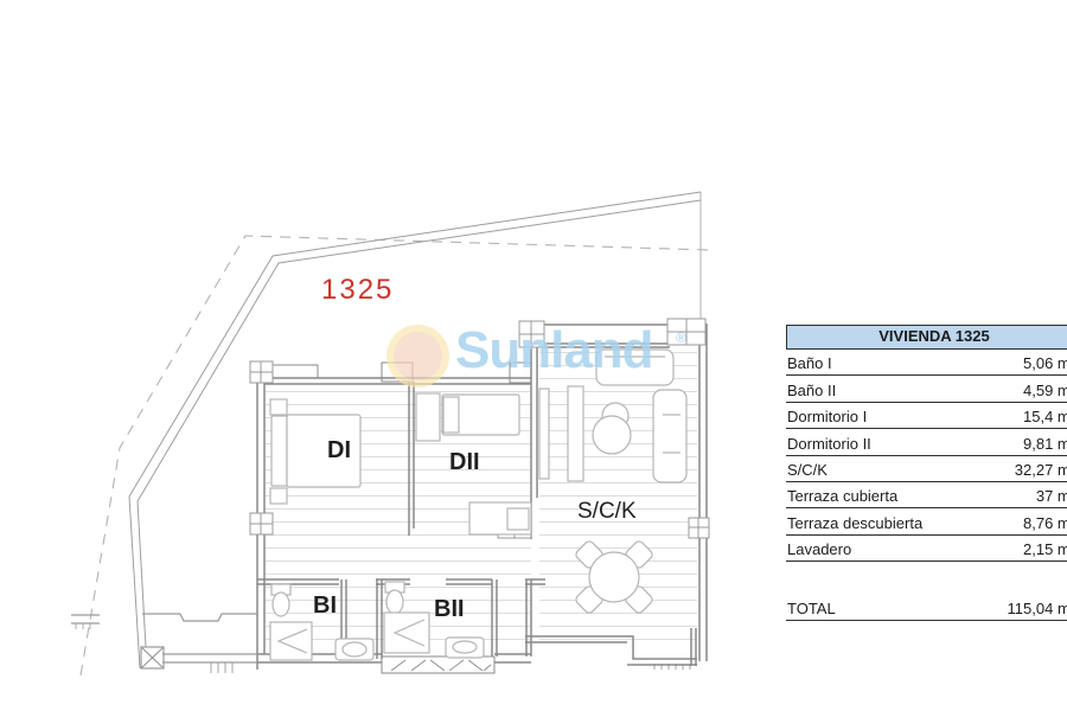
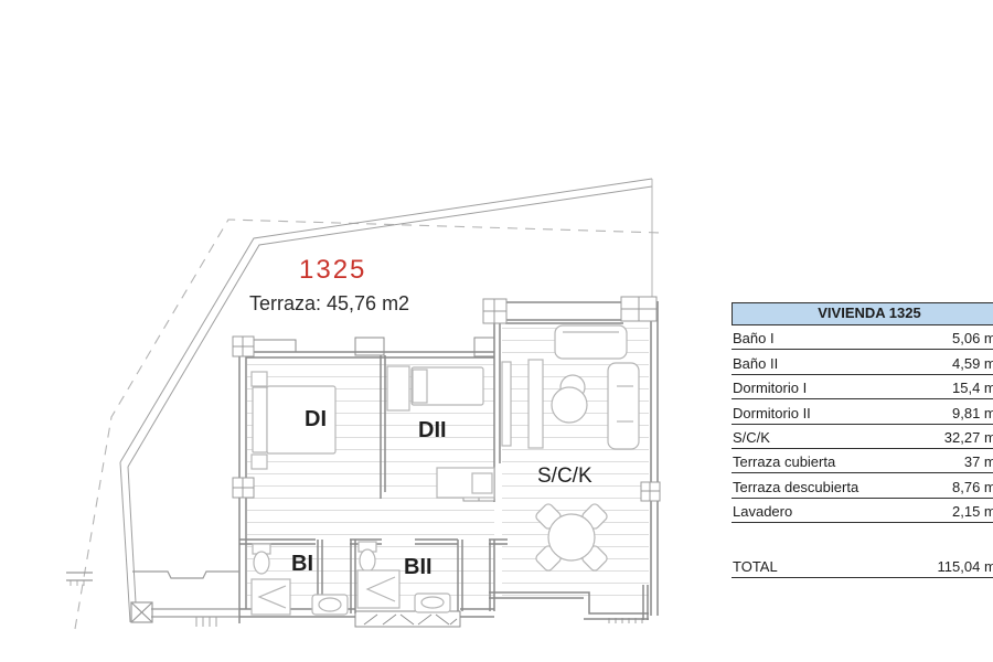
- Sunland
- ®
  1325
+ Terraza: 45,76 m2
  DI
  DII
  S/C/K
  BI
  BII
  VIVIENDA 1325
  Baño I
  5,06 m
  Baño II
  4,59 m
  Dormitorio I
  15,4 m
  Dormitorio II
  9,81 m
  S/C/K
  32,27 m
  Terraza cubierta
  37 m
  Terraza descubierta
  8,76 m
  Lavadero
  2,15 m
  TOTAL
  115,04 m
